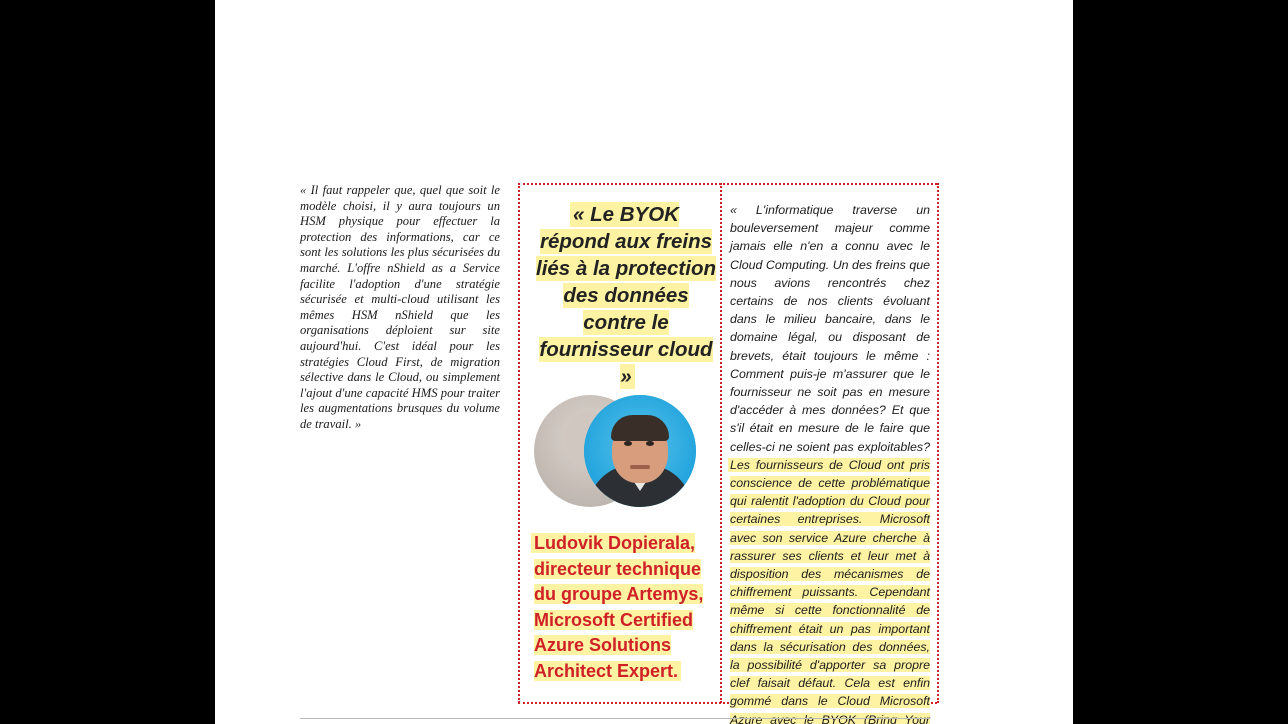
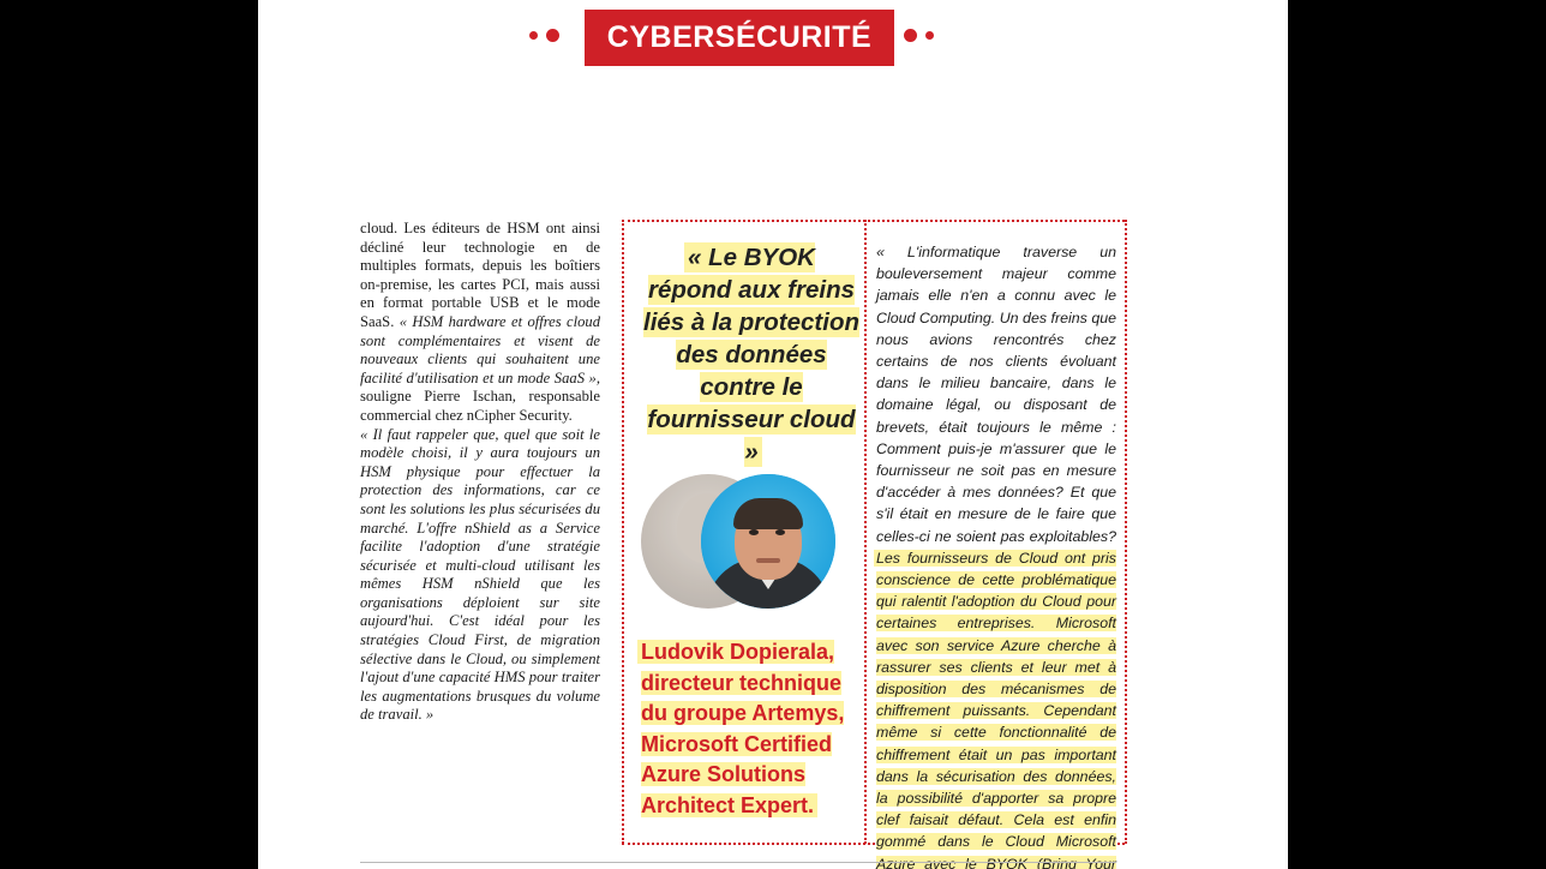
+ CYBERSÉCURITÉ
+ cloud. Les éditeurs de HSM ont ainsi décliné leur technologie en de multiples formats, depuis les boîtiers on-premise, les cartes PCI, mais aussi en format portable USB et le mode SaaS. « HSM hardware et offres cloud sont complémentaires et visent de nouveaux clients qui souhaitent une facilité d'utilisation et un mode SaaS », souligne Pierre Ischan, responsable commercial chez nCipher Security.
  « Il faut rappeler que, quel que soit le modèle choisi, il y aura toujours un HSM physique pour effectuer la protection des informations, car ce sont les solutions les plus sécurisées du marché. L'offre nShield as a Service facilite l'adoption d'une stratégie sécurisée et multi-cloud utilisant les mêmes HSM nShield que les organisations déploient sur site aujourd'hui. C'est idéal pour les stratégies Cloud First, de migration sélective dans le Cloud, ou simplement l'ajout d'une capacité HMS pour traiter les augmentations brusques du volume de travail. »
  « Le BYOK répond aux freins liés à la protection des données contre le fournisseur cloud »
  Ludovik Dopierala, directeur technique du groupe Artemys, Microsoft Certified Azure Solutions Architect Expert.
  « L'informatique traverse un bouleversement majeur comme jamais elle n'en a connu avec le Cloud Computing. Un des freins que nous avions rencontrés chez certains de nos clients évoluant dans le milieu bancaire, dans le domaine légal, ou disposant de brevets, était toujours le même : Comment puis-je m'assurer que le fournisseur ne soit pas en mesure d'accéder à mes données? Et que s'il était en mesure de le faire que celles-ci ne soient pas exploitables? Les fournisseurs de Cloud ont pris conscience de cette problématique qui ralentit l'adoption du Cloud pour certaines entreprises. Microsoft avec son service Azure cherche à rassurer ses clients et leur met à disposition des mécanismes de chiffrement puissants. Cependant même si cette fonctionnalité de chiffrement était un pas important dans la sécurisation des données, la possibilité d'apporter sa propre clef faisait défaut. Cela est enfin gommé dans le Cloud Microsoft Azure avec le BYOK (Bring Your
